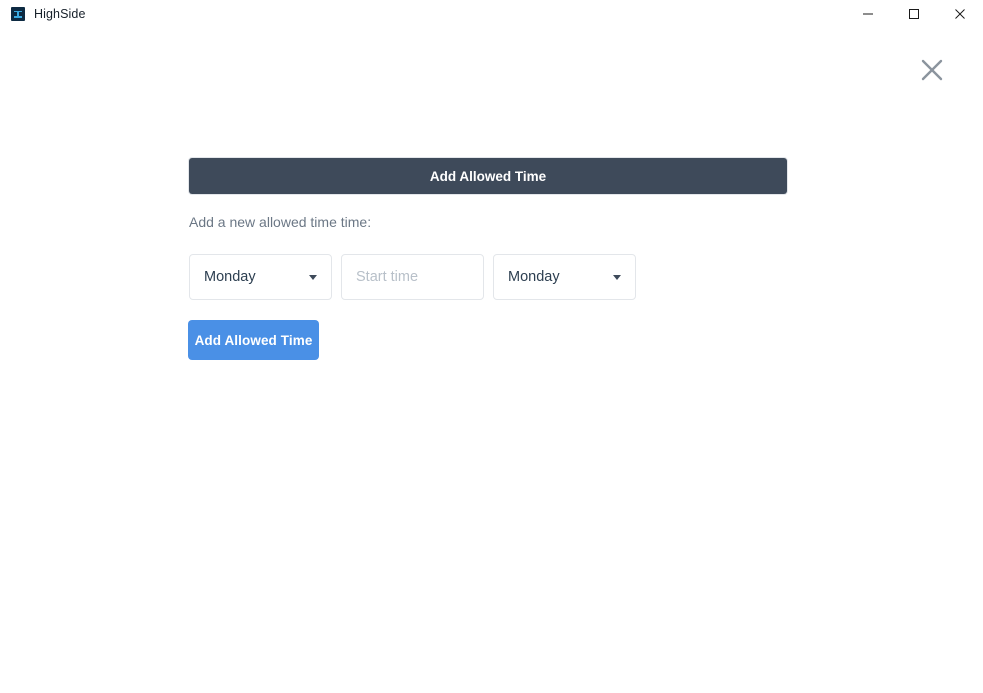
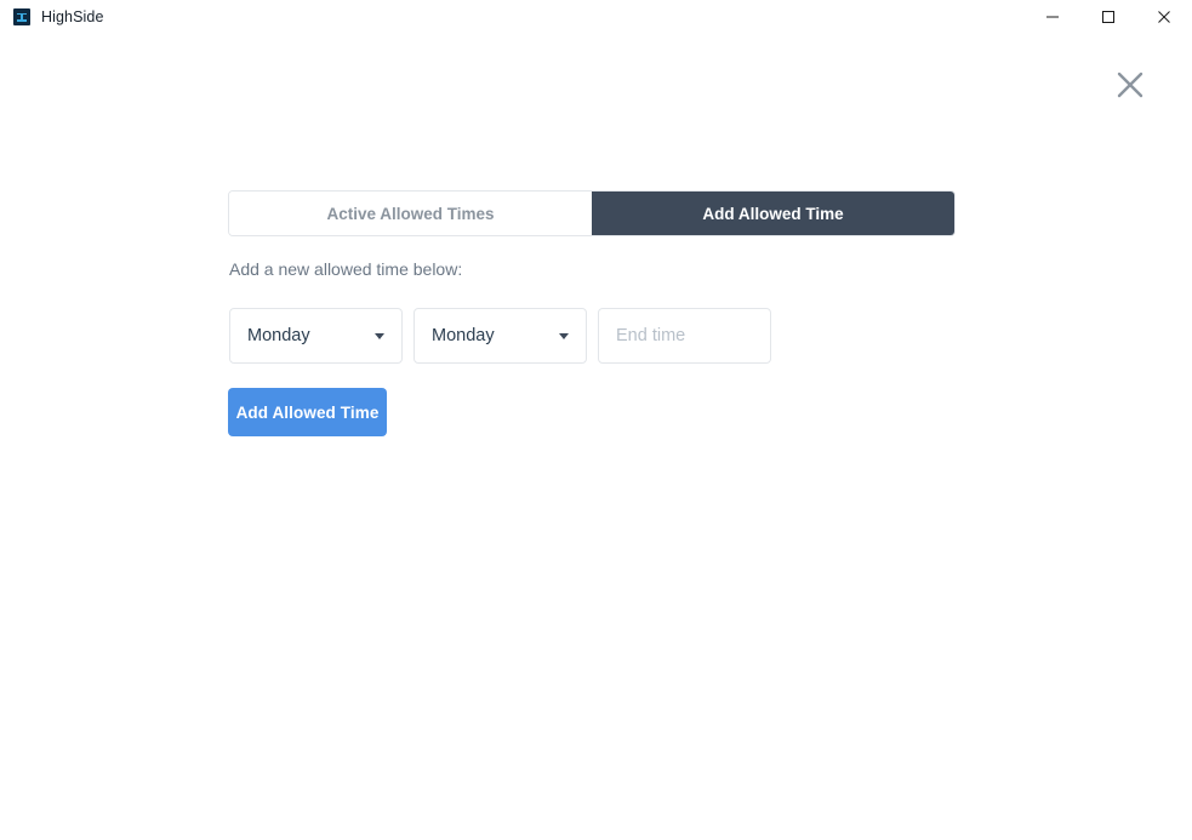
  HighSide
+ Active Allowed Times
  Add Allowed Time
- Add a new allowed time time:
+ Add a new allowed time below:
  Monday
- Start time
  Monday
+ End time
  Add Allowed Time
